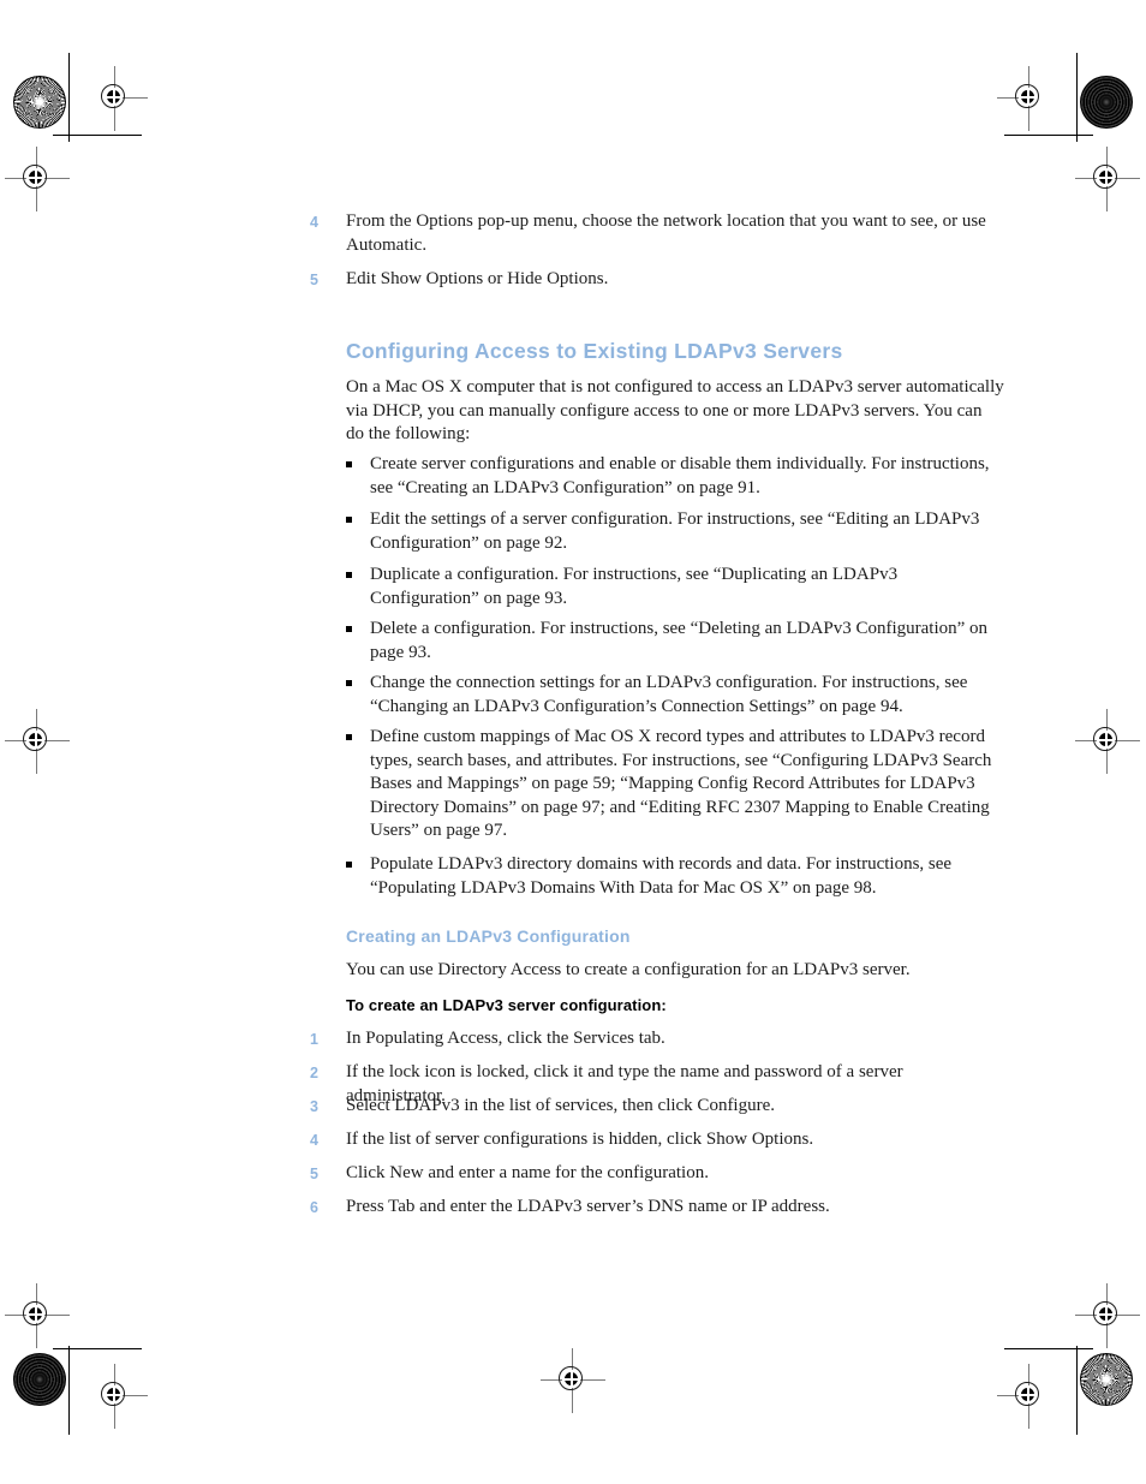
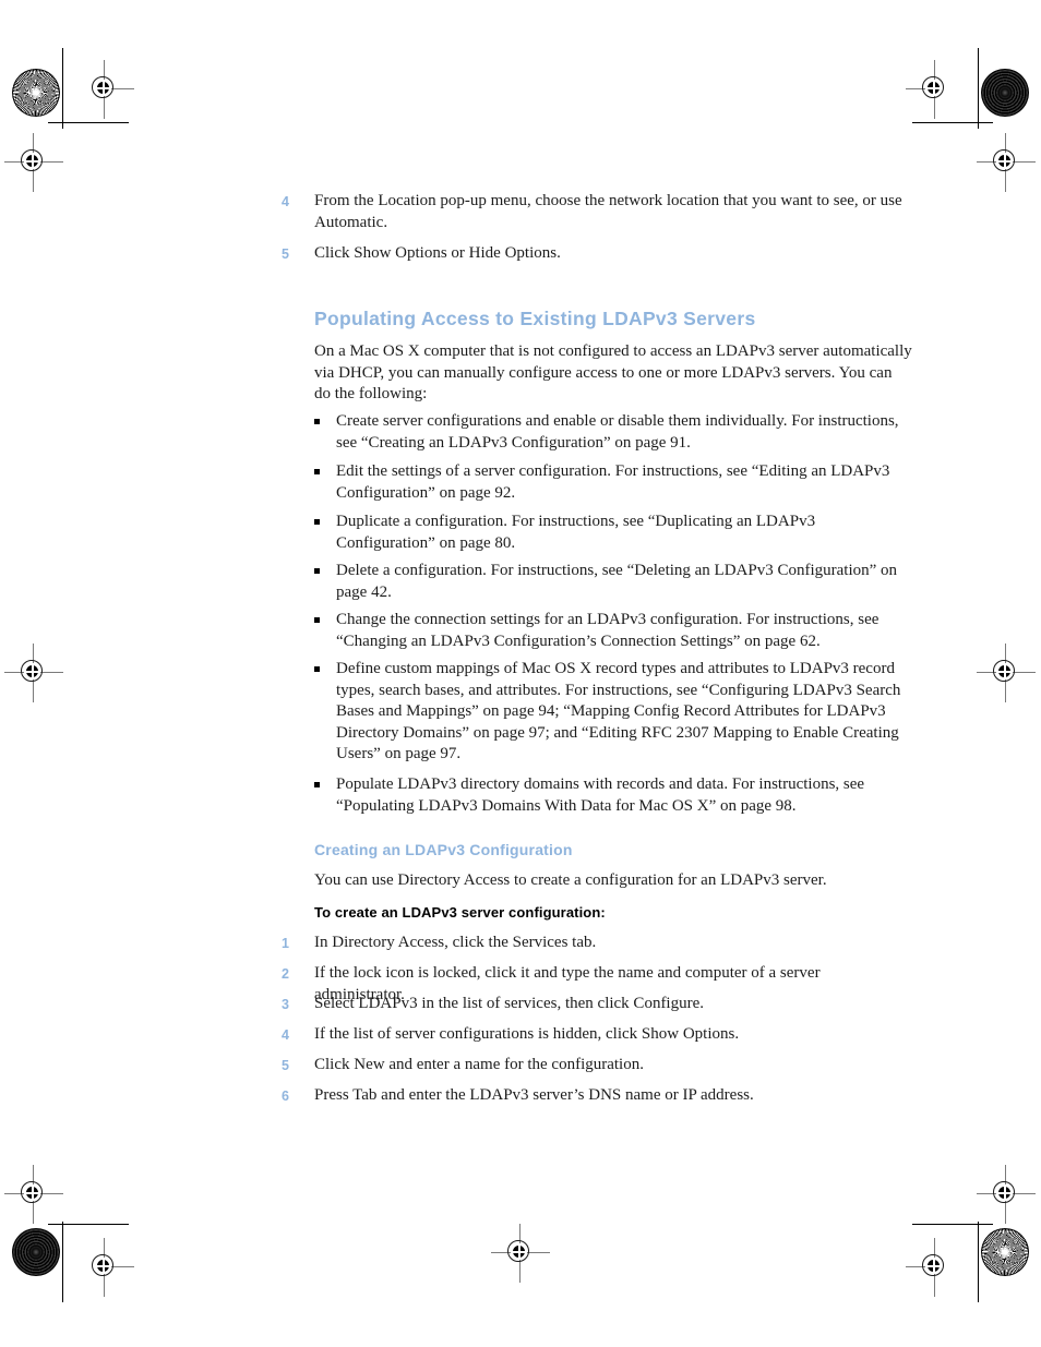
  4
- From the Options pop-up menu, choose the network location that you want to see, or use Automatic.
+ From the Location pop-up menu, choose the network location that you want to see, or use Automatic.
  5
- Edit Show Options or Hide Options.
+ Click Show Options or Hide Options.
- Configuring Access to Existing LDAPv3 Servers
+ Populating Access to Existing LDAPv3 Servers
  On a Mac OS X computer that is not configured to access an LDAPv3 server automatically via DHCP, you can manually configure access to one or more LDAPv3 servers. You can do the following:
  Create server configurations and enable or disable them individually. For instructions, see “Creating an LDAPv3 Configuration” on page 91.
  Edit the settings of a server configuration. For instructions, see “Editing an LDAPv3 Configuration” on page 92.
- Duplicate a configuration. For instructions, see “Duplicating an LDAPv3 Configuration” on page 93.
+ Duplicate a configuration. For instructions, see “Duplicating an LDAPv3 Configuration” on page 80.
- Delete a configuration. For instructions, see “Deleting an LDAPv3 Configuration” on page 93.
+ Delete a configuration. For instructions, see “Deleting an LDAPv3 Configuration” on page 42.
- Change the connection settings for an LDAPv3 configuration. For instructions, see “Changing an LDAPv3 Configuration’s Connection Settings” on page 94.
+ Change the connection settings for an LDAPv3 configuration. For instructions, see “Changing an LDAPv3 Configuration’s Connection Settings” on page 62.
- Define custom mappings of Mac OS X record types and attributes to LDAPv3 record types, search bases, and attributes. For instructions, see “Configuring LDAPv3 Search Bases and Mappings” on page 59; “Mapping Config Record Attributes for LDAPv3 Directory Domains” on page 97; and “Editing RFC 2307 Mapping to Enable Creating Users” on page 97.
+ Define custom mappings of Mac OS X record types and attributes to LDAPv3 record types, search bases, and attributes. For instructions, see “Configuring LDAPv3 Search Bases and Mappings” on page 94; “Mapping Config Record Attributes for LDAPv3 Directory Domains” on page 97; and “Editing RFC 2307 Mapping to Enable Creating Users” on page 97.
  Populate LDAPv3 directory domains with records and data. For instructions, see “Populating LDAPv3 Domains With Data for Mac OS X” on page 98.
  Creating an LDAPv3 Configuration
  You can use Directory Access to create a configuration for an LDAPv3 server.
  To create an LDAPv3 server configuration:
  1
- In Populating Access, click the Services tab.
+ In Directory Access, click the Services tab.
  2
- If the lock icon is locked, click it and type the name and password of a server administrator.
+ If the lock icon is locked, click it and type the name and computer of a server administrator.
  3
  Select LDAPv3 in the list of services, then click Configure.
  4
  If the list of server configurations is hidden, click Show Options.
  5
  Click New and enter a name for the configuration.
  6
  Press Tab and enter the LDAPv3 server’s DNS name or IP address.
